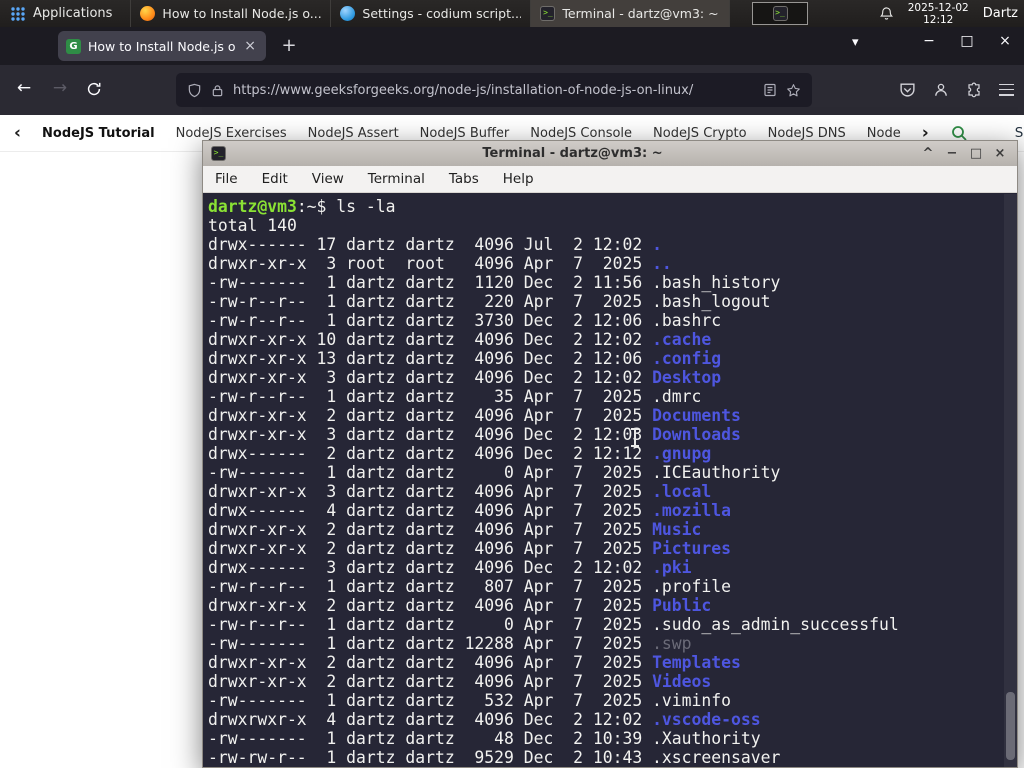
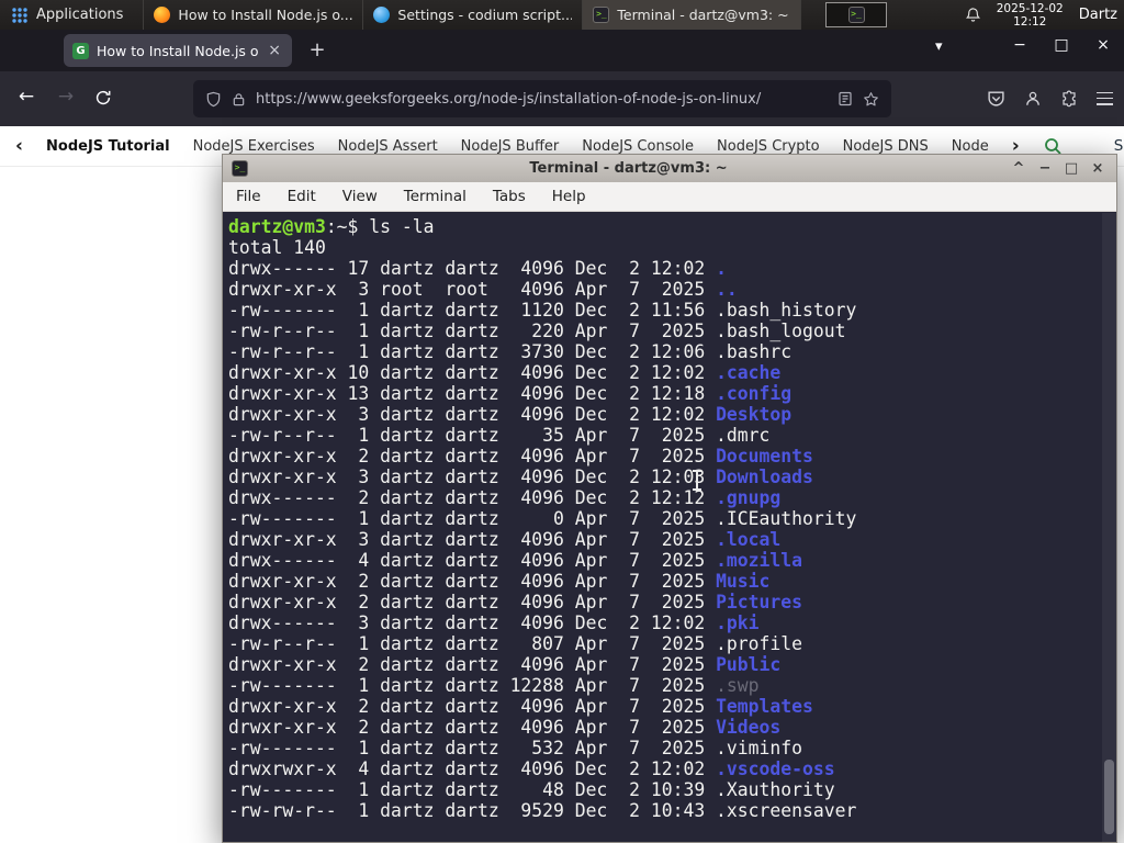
  Applications
  How to Install Node.js o...
  Settings - codium script...
  >_
  Terminal - dartz@vm3: ~
  >_
  2025-12-02
  12:12
  Dartz
  G
  How to Install Node.js o
  ×
  +
  ▾
  −
  □
  ×
  ←
  →
  https://www.geeksforgeeks.org/node-js/installation-of-node-js-on-linux/
  ‹
  NodeJS Tutorial
  NodeJS Exercises
  NodeJS Assert
  NodeJS Buffer
  NodeJS Console
  NodeJS Crypto
  NodeJS DNS
  Node
  ›
  >_
  Terminal - dartz@vm3: ~
  ^
  −
  □
  ×
  File
  Edit
  View
  Terminal
  Tabs
  Help
  dartz@vm3:~$ ls -la
  total 140
- drwx------ 17 dartz dartz 4096 Jul 2 12:02 .
+ drwx------ 17 dartz dartz 4096 Dec 2 12:02 .
  drwxr-xr-x 3 root root 4096 Apr 7 2025 ..
  -rw------- 1 dartz dartz 1120 Dec 2 11:56 .bash_history
  -rw-r--r-- 1 dartz dartz 220 Apr 7 2025 .bash_logout
  -rw-r--r-- 1 dartz dartz 3730 Dec 2 12:06 .bashrc
  drwxr-xr-x 10 dartz dartz 4096 Dec 2 12:02 .cache
- drwxr-xr-x 13 dartz dartz 4096 Dec 2 12:06 .config
+ drwxr-xr-x 13 dartz dartz 4096 Dec 2 12:18 .config
  drwxr-xr-x 3 dartz dartz 4096 Dec 2 12:02 Desktop
  -rw-r--r-- 1 dartz dartz 35 Apr 7 2025 .dmrc
  drwxr-xr-x 2 dartz dartz 4096 Apr 7 2025 Documents
  drwxr-xr-x 3 dartz dartz 4096 Dec 2 12:03 Downloads
  drwx------ 2 dartz dartz 4096 Dec 2 12:12 .gnupg
  -rw------- 1 dartz dartz 0 Apr 7 2025 .ICEauthority
  drwxr-xr-x 3 dartz dartz 4096 Apr 7 2025 .local
  drwx------ 4 dartz dartz 4096 Apr 7 2025 .mozilla
  drwxr-xr-x 2 dartz dartz 4096 Apr 7 2025 Music
  drwxr-xr-x 2 dartz dartz 4096 Apr 7 2025 Pictures
  drwx------ 3 dartz dartz 4096 Dec 2 12:02 .pki
  -rw-r--r-- 1 dartz dartz 807 Apr 7 2025 .profile
  drwxr-xr-x 2 dartz dartz 4096 Apr 7 2025 Public
- -rw-r--r-- 1 dartz dartz 0 Apr 7 2025 .sudo_as_admin_successful
  -rw------- 1 dartz dartz 12288 Apr 7 2025 .swp
  drwxr-xr-x 2 dartz dartz 4096 Apr 7 2025 Templates
  drwxr-xr-x 2 dartz dartz 4096 Apr 7 2025 Videos
  -rw------- 1 dartz dartz 532 Apr 7 2025 .viminfo
  drwxrwxr-x 4 dartz dartz 4096 Dec 2 12:02 .vscode-oss
  -rw------- 1 dartz dartz 48 Dec 2 10:39 .Xauthority
  -rw-rw-r-- 1 dartz dartz 9529 Dec 2 10:43 .xscreensaver
